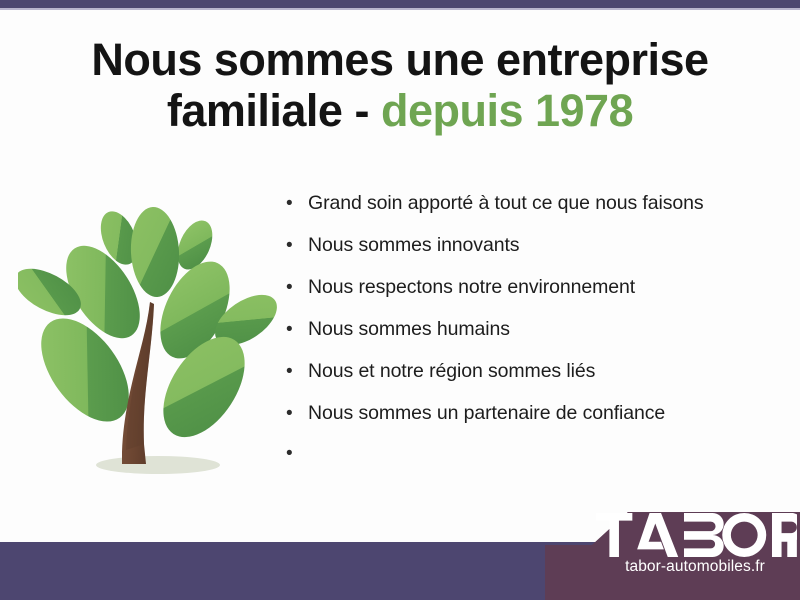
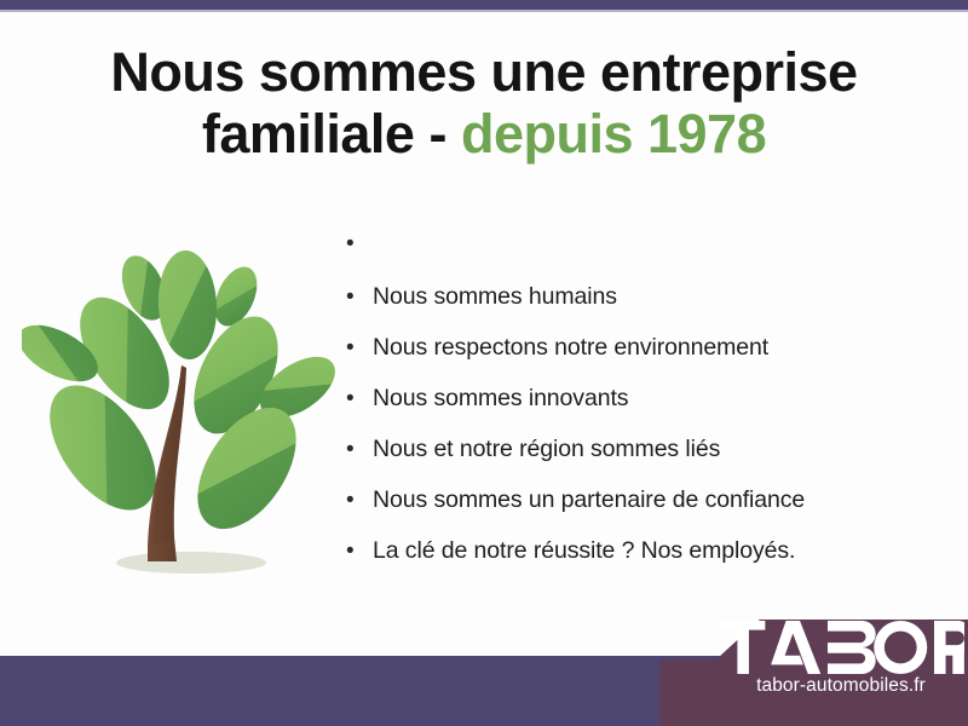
  Nous sommes une entreprise
  familiale - depuis 1978
  •
- Grand soin apporté à tout ce que nous faisons
  •
- Nous sommes innovants
+ Nous sommes humains
  •
  Nous respectons notre environnement
  •
- Nous sommes humains
+ Nous sommes innovants
  •
  Nous et notre région sommes liés
  •
  Nous sommes un partenaire de confiance
  •
+ La clé de notre réussite ? Nos employés.
  tabor-automobiles.fr
